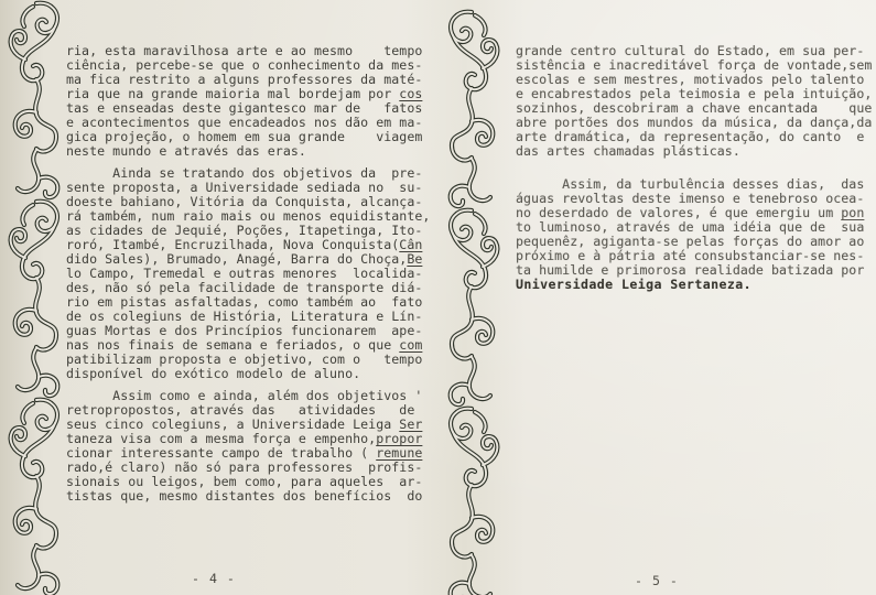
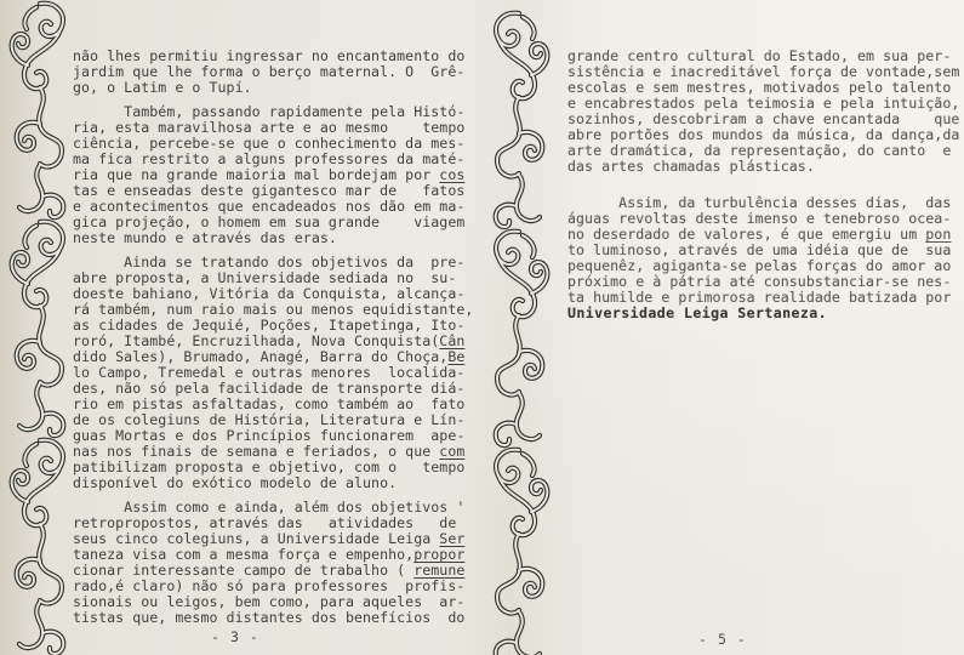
+ não lhes permitiu ingressar no encantamento do
+ jardim que lhe forma o berço maternal. O Grê-
+ go, o Latim e o Tupí.
+ Também, passando rapidamente pela Histó-
  ria, esta maravilhosa arte e ao mesmo tempo
  ciência, percebe-se que o conhecimento da mes-
  ma fica restrito a alguns professores da maté-
  ria que na grande maioria mal bordejam por cos
  tas e enseadas deste gigantesco mar de fatos
  e acontecimentos que encadeados nos dão em ma-
  gica projeção, o homem em sua grande viagem
  neste mundo e através das eras.
  Ainda se tratando dos objetivos da pre-
- sente proposta, a Universidade sediada no su-
+ abre proposta, a Universidade sediada no su-
  doeste bahiano, Vitória da Conquista, alcança-
  rá também, num raio mais ou menos equidistante,
  as cidades de Jequié, Poções, Itapetinga, Ito-
  roró, Itambé, Encruzilhada, Nova Conquista(Cân
  dido Sales), Brumado, Anagé, Barra do Choça,Be
  lo Campo, Tremedal e outras menores localida-
  des, não só pela facilidade de transporte diá-
  rio em pistas asfaltadas, como também ao fato
  de os colegiuns de História, Literatura e Lín-
  guas Mortas e dos Princípios funcionarem ape-
  nas nos finais de semana e feriados, o que com
  patibilizam proposta e objetivo, com o tempo
  disponível do exótico modelo de aluno.
  Assim como e ainda, além dos objetivos '
  retropropostos, através das atividades de
  seus cinco colegiuns, a Universidade Leiga Ser
  taneza visa com a mesma força e empenho,propor
  cionar interessante campo de trabalho ( remune
  rado,é claro) não só para professores profis-
  sionais ou leigos, bem como, para aqueles ar-
  tistas que, mesmo distantes dos benefícios do
- - 4 -
+ - 3 -
  grande centro cultural do Estado, em sua per-
  sistência e inacreditável força de vontade,sem
  escolas e sem mestres, motivados pelo talento
  e encabrestados pela teimosia e pela intuição,
  sozinhos, descobriram a chave encantada que
  abre portões dos mundos da música, da dança,da
  arte dramática, da representação, do canto e
  das artes chamadas plásticas.
  Assim, da turbulência desses dias, das
  águas revoltas deste imenso e tenebroso ocea-
  no deserdado de valores, é que emergiu um pon
  to luminoso, através de uma idéia que de sua
  pequenêz, agiganta-se pelas forças do amor ao
  próximo e à pátria até consubstanciar-se nes-
  ta humilde e primorosa realidade batizada por
  Universidade Leiga Sertaneza.
  - 5 -
